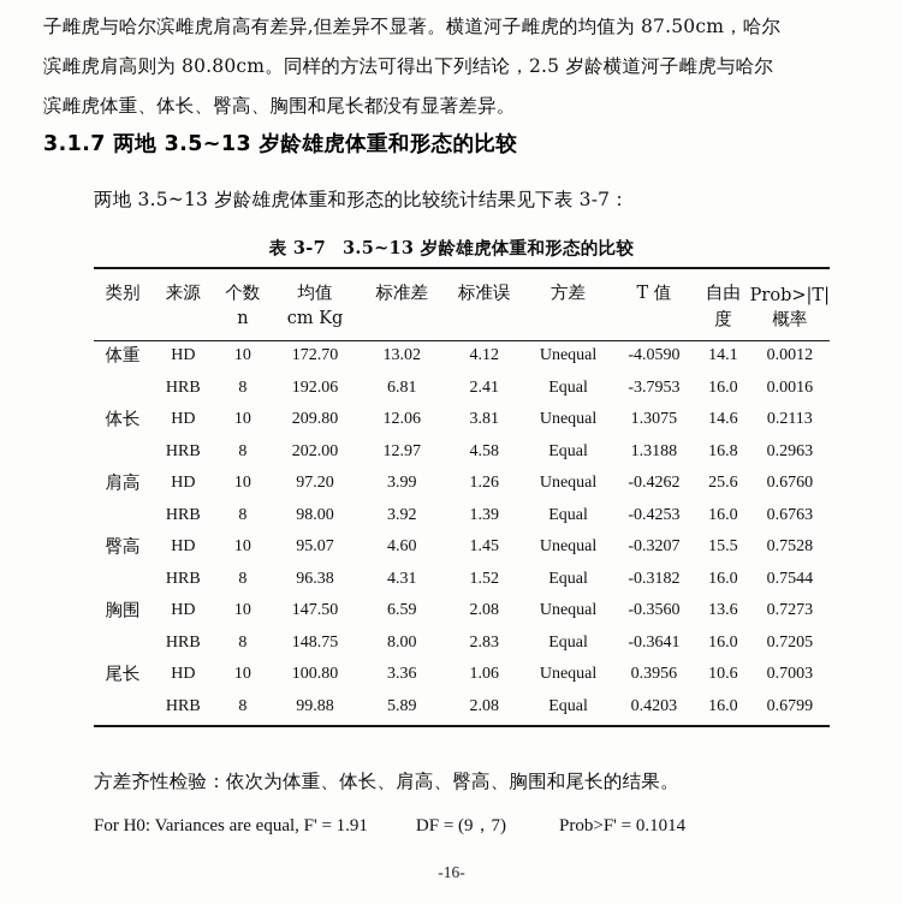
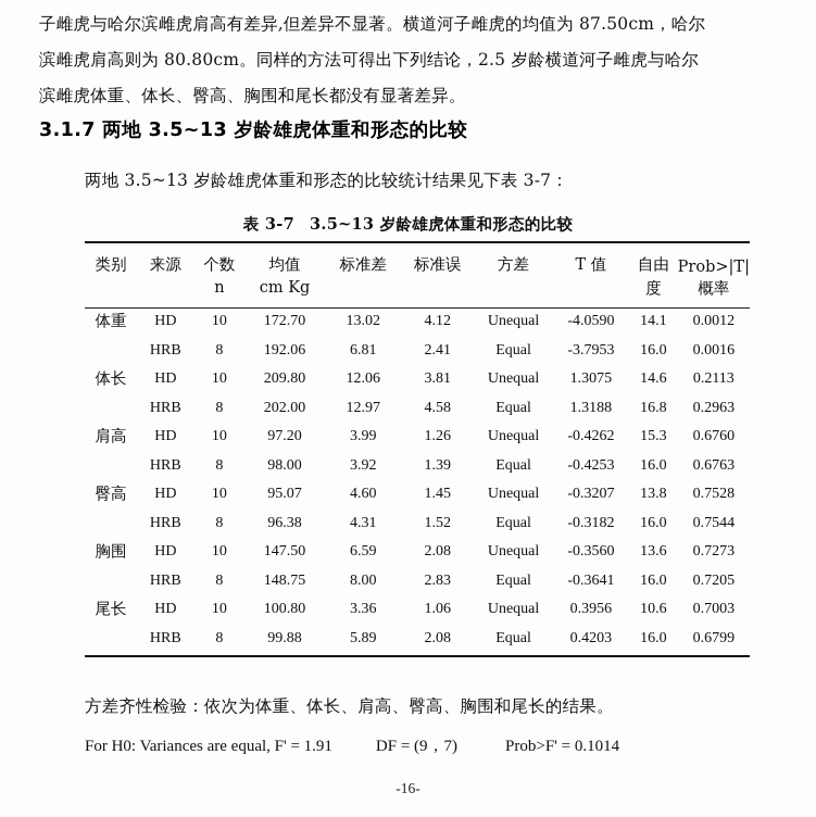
  子雌虎与哈尔滨雌虎肩高有差异,但差异不显著。横道河子雌虎的均值为 87.50cm，哈尔
  滨雌虎肩高则为 80.80cm。同样的方法可得出下列结论，2.5 岁龄横道河子雌虎与哈尔
  滨雌虎体重、体长、臀高、胸围和尾长都没有显著差异。
  3.1.7 两地 3.5~13 岁龄雄虎体重和形态的比较
  两地 3.5~13 岁龄雄虎体重和形态的比较统计结果见下表 3-7：
  表 3-7 3.5~13 岁龄雄虎体重和形态的比较
  类别	来源	个数	均值	标准差	标准误	方差	T 值	自由	Prob>|T|
  		n	cm Kg					度	概率
  体重	HD	10	172.70	13.02	4.12	Unequal	-4.0590	14.1	0.0012
  	HRB	8	192.06	6.81	2.41	Equal	-3.7953	16.0	0.0016
  体长	HD	10	209.80	12.06	3.81	Unequal	1.3075	14.6	0.2113
  	HRB	8	202.00	12.97	4.58	Equal	1.3188	16.8	0.2963
- 肩高	HD	10	97.20	3.99	1.26	Unequal	-0.4262	25.6	0.6760
+ 肩高	HD	10	97.20	3.99	1.26	Unequal	-0.4262	15.3	0.6760
  	HRB	8	98.00	3.92	1.39	Equal	-0.4253	16.0	0.6763
- 臀高	HD	10	95.07	4.60	1.45	Unequal	-0.3207	15.5	0.7528
+ 臀高	HD	10	95.07	4.60	1.45	Unequal	-0.3207	13.8	0.7528
  	HRB	8	96.38	4.31	1.52	Equal	-0.3182	16.0	0.7544
  胸围	HD	10	147.50	6.59	2.08	Unequal	-0.3560	13.6	0.7273
  	HRB	8	148.75	8.00	2.83	Equal	-0.3641	16.0	0.7205
  尾长	HD	10	100.80	3.36	1.06	Unequal	0.3956	10.6	0.7003
  	HRB	8	99.88	5.89	2.08	Equal	0.4203	16.0	0.6799
  方差齐性检验：依次为体重、体长、肩高、臀高、胸围和尾长的结果。
  For H0: Variances are equal, F' = 1.91 DF = (9，7) Prob>F' = 0.1014
  -16-
